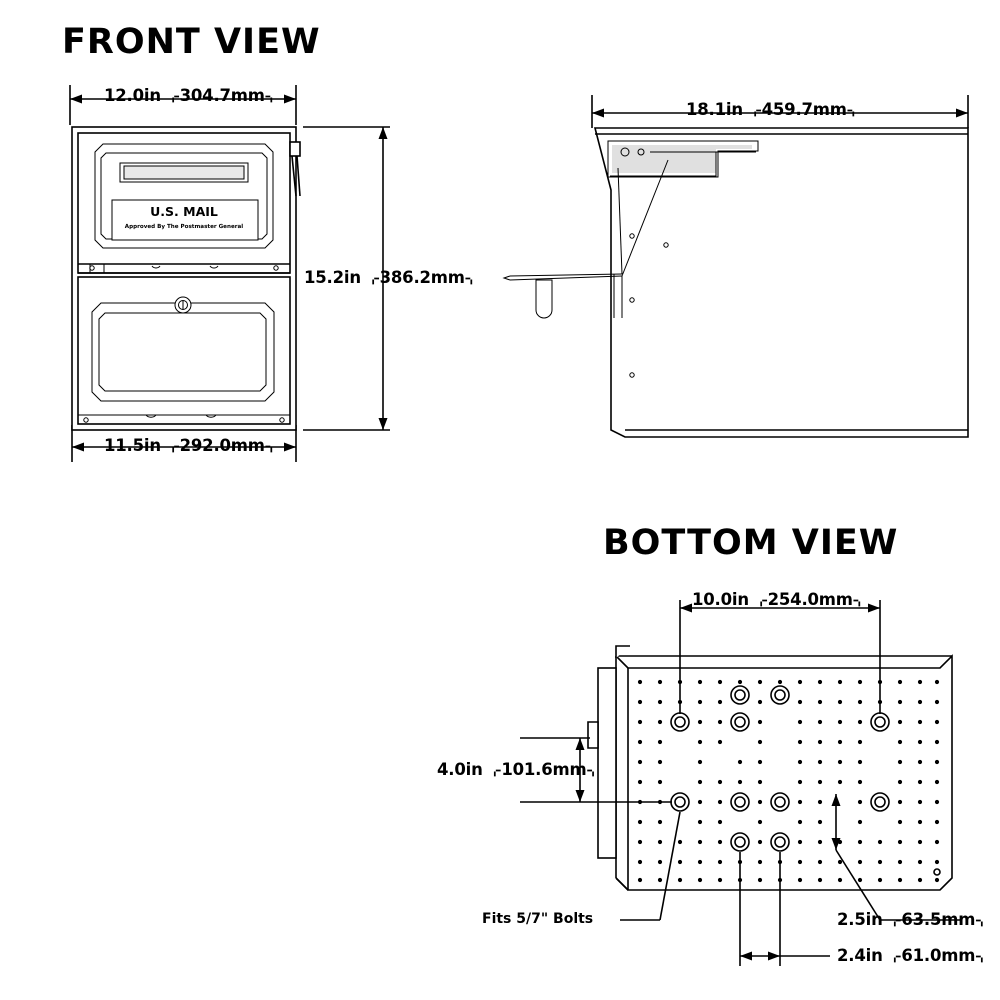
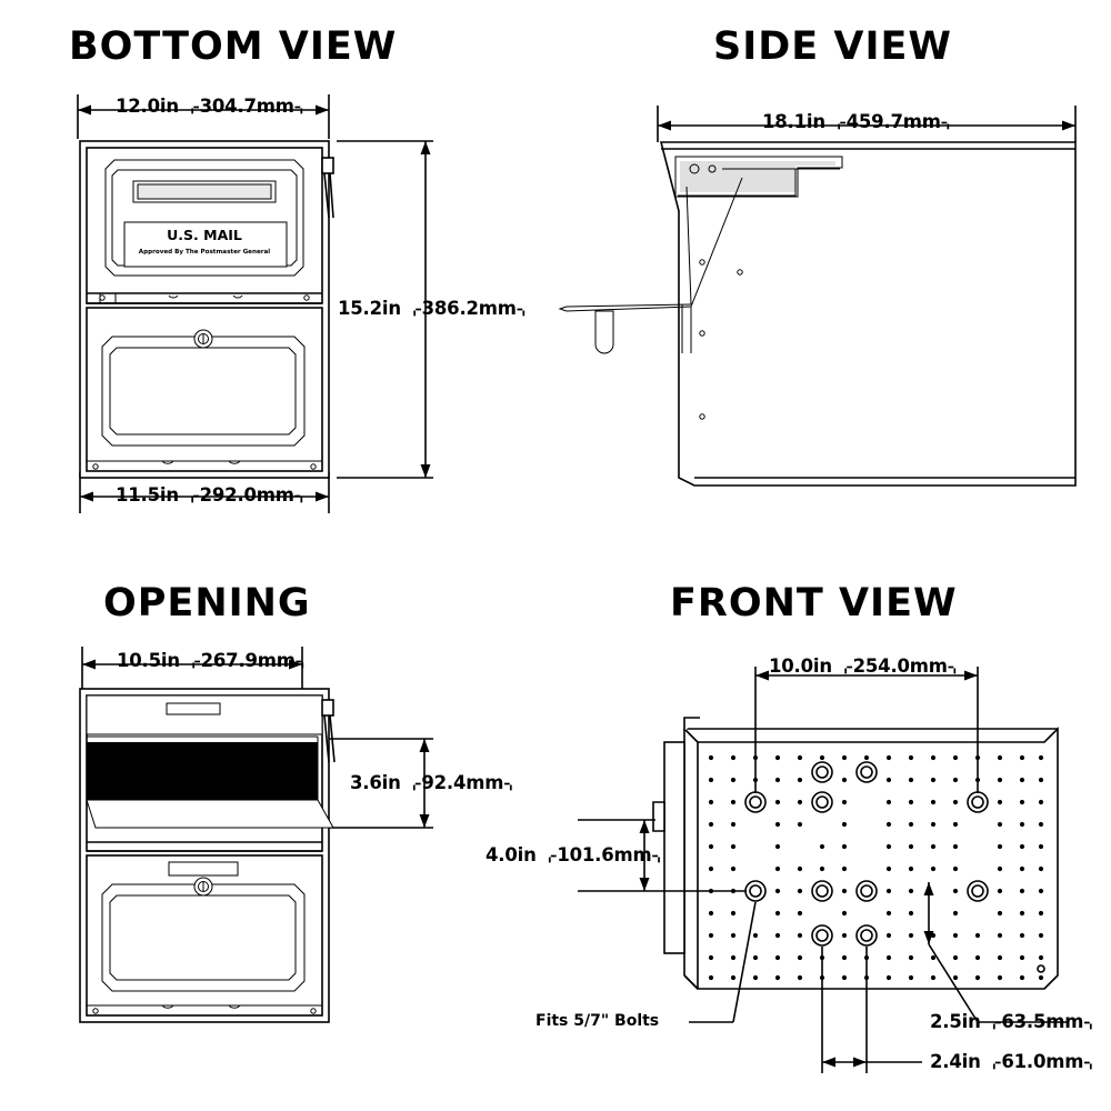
- FRONT VIEW
+ BOTTOM VIEW
  U.S. MAIL
  12.0in ⌌304.7mm⌍
  15.2in ⌌386.2mm⌍
  11.5in ⌌292.0mm⌍
+ SIDE VIEW
  18.1in ⌌459.7mm⌍
+ OPENING
+ 10.5in ⌌267.9mm⌍
+ 3.6in ⌌92.4mm⌍
- BOTTOM VIEW
+ FRONT VIEW
  10.0in ⌌254.0mm⌍
  4.0in ⌌101.6mm⌍
  2.5in ⌌63.5mm⌍
  2.4in ⌌61.0mm⌍
  Fits 5/7" Bolts
